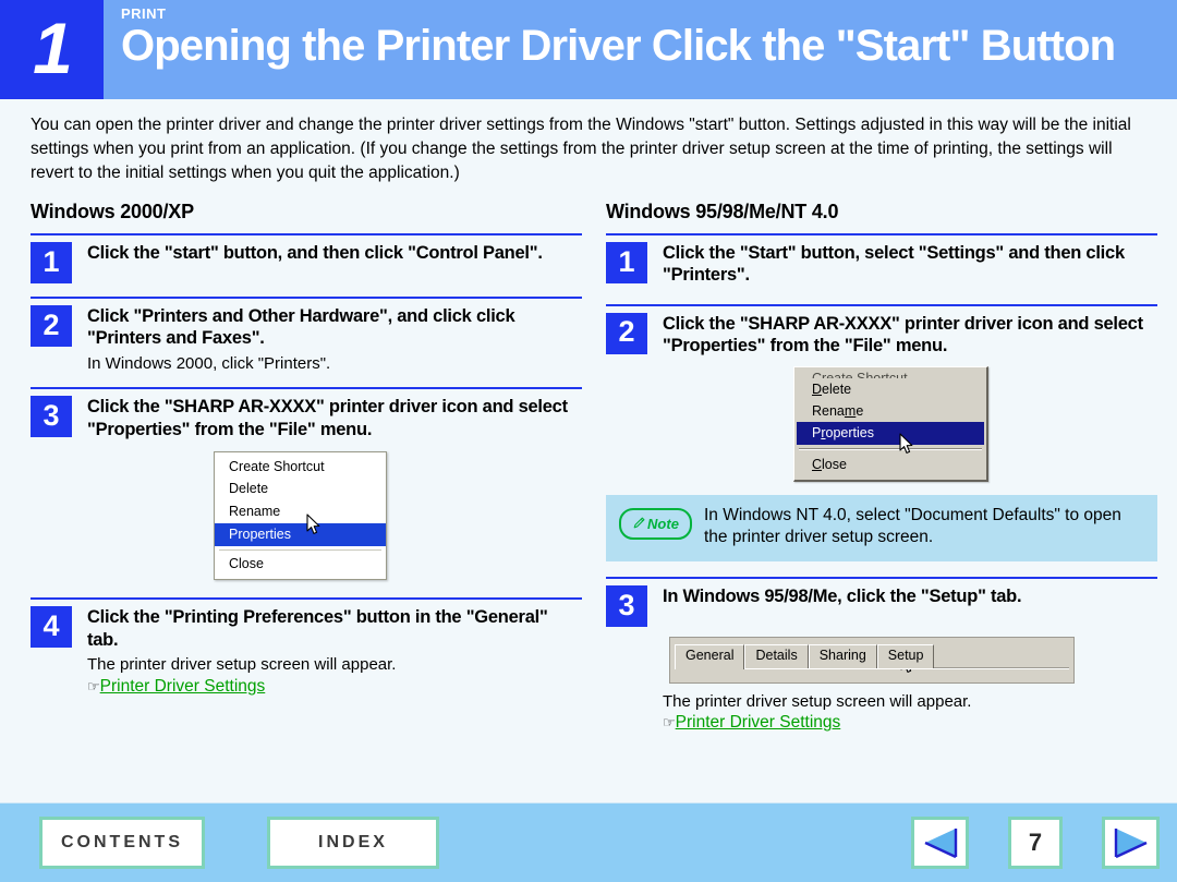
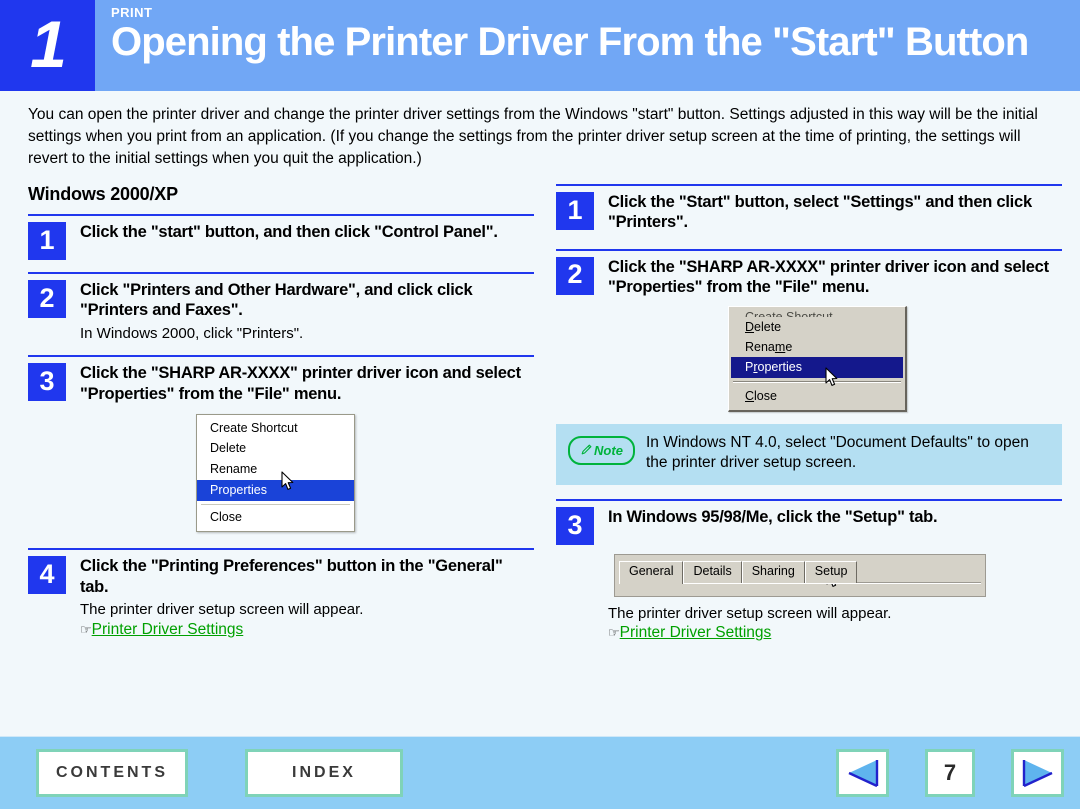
  1
  PRINT
- Opening the Printer Driver Click the "Start" Button
+ Opening the Printer Driver From the "Start" Button
  You can open the printer driver and change the printer driver settings from the Windows "start" button. Settings adjusted in this way will be the initial settings when you print from an application. (If you change the settings from the printer driver setup screen at the time of printing, the settings will revert to the initial settings when you quit the application.)
  Windows 2000/XP
  1
  Click the "start" button, and then click "Control Panel".
  2
  Click "Printers and Other Hardware", and click click "Printers and Faxes".
  In Windows 2000, click "Printers".
  3
  Click the "SHARP AR-XXXX" printer driver icon and select "Properties" from the "File" menu.
  Create Shortcut
  Delete
  Rename
  Properties
  Close
  4
  Click the "Printing Preferences" button in the "General" tab.
  The printer driver setup screen will appear.
  ☞Printer Driver Settings
- Windows 95/98/Me/NT 4.0
  1
  Click the "Start" button, select "Settings" and then click "Printers".
  2
  Click the "SHARP AR-XXXX" printer driver icon and select "Properties" from the "File" menu.
  Delete
  Rename
  Properties
  Close
  Note
  In Windows NT 4.0, select "Document Defaults" to open the printer driver setup screen.
  3
  In Windows 95/98/Me, click the "Setup" tab.
  General
  Details
  Sharing
  Setup
  The printer driver setup screen will appear.
  ☞Printer Driver Settings
  CONTENTS
  INDEX
  7
